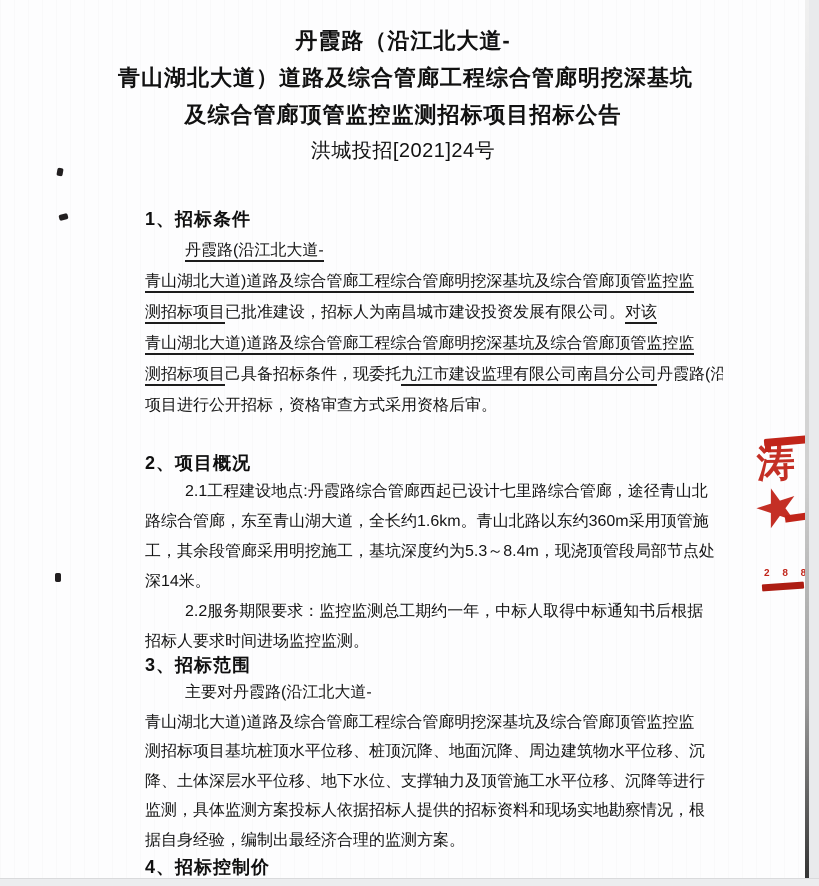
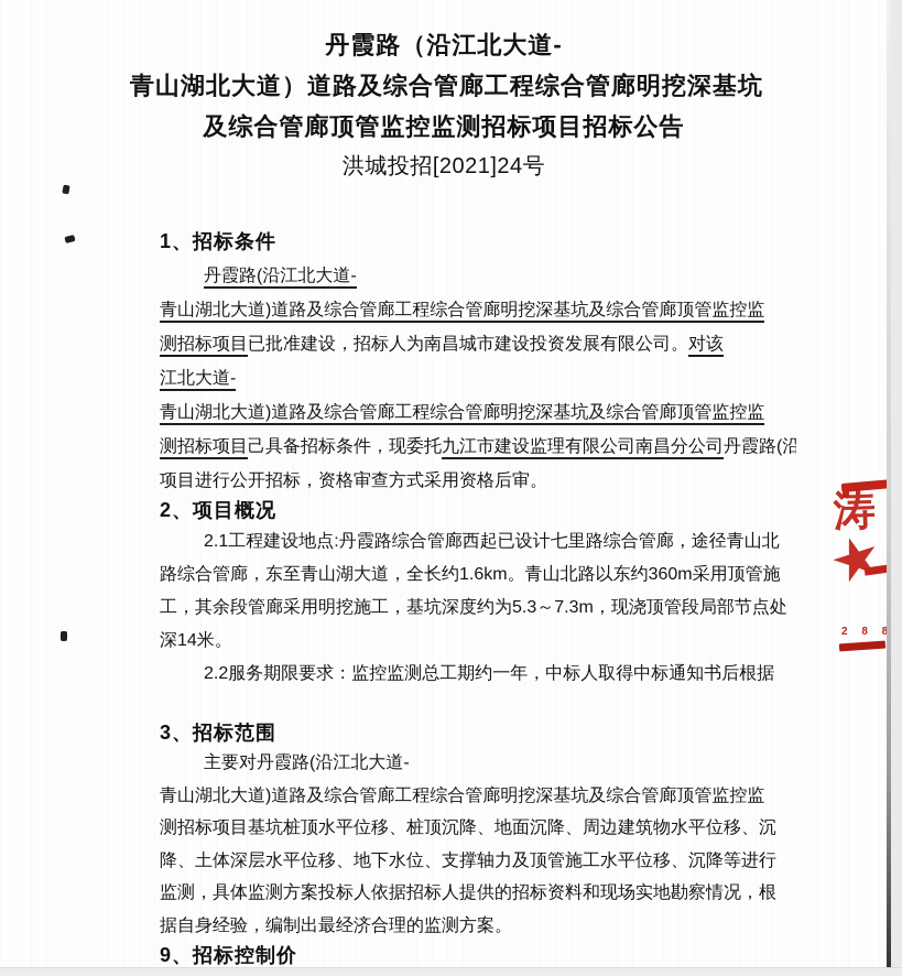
  丹霞路（沿江北大道-
  青山湖北大道）道路及综合管廊工程综合管廊明挖深基坑
  及综合管廊顶管监控监测招标项目招标公告
  洪城投招[2021]24号
  1、招标条件
  丹霞路(沿江北大道-
  青山湖北大道)道路及综合管廊工程综合管廊明挖深基坑及综合管廊顶管监控监
  测招标项目已批准建设，招标人为南昌城市建设投资发展有限公司。对该
+ 江北大道-
  青山湖北大道)道路及综合管廊工程综合管廊明挖深基坑及综合管廊顶管监控监
  测招标项目己具备招标条件，现委托九江市建设监理有限公司南昌分公司丹霞路(沿
  项目进行公开招标，资格审查方式采用资格后审。
  2、项目概况
  2.1工程建设地点:丹霞路综合管廊西起已设计七里路综合管廊，途径青山北
  路综合管廊，东至青山湖大道，全长约1.6km。青山北路以东约360m采用顶管施
- 工，其余段管廊采用明挖施工，基坑深度约为5.3～8.4m，现浇顶管段局部节点处
+ 工，其余段管廊采用明挖施工，基坑深度约为5.3～7.3m，现浇顶管段局部节点处
  深14米。
  2.2服务期限要求：监控监测总工期约一年，中标人取得中标通知书后根据
- 招标人要求时间进场监控监测。
  3、招标范围
  主要对丹霞路(沿江北大道-
  青山湖北大道)道路及综合管廊工程综合管廊明挖深基坑及综合管廊顶管监控监
  测招标项目基坑桩顶水平位移、桩顶沉降、地面沉降、周边建筑物水平位移、沉
  降、土体深层水平位移、地下水位、支撑轴力及顶管施工水平位移、沉降等进行
  监测，具体监测方案投标人依据招标人提供的招标资料和现场实地勘察情况，根
  据自身经验，编制出最经济合理的监测方案。
- 4、招标控制价
+ 9、招标控制价
